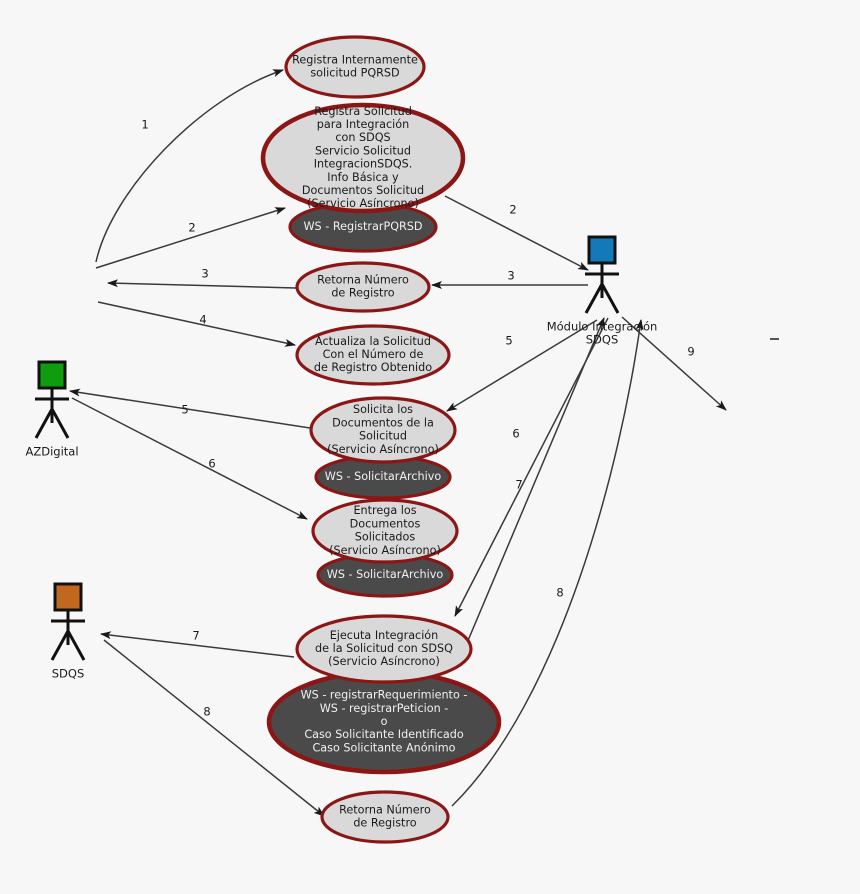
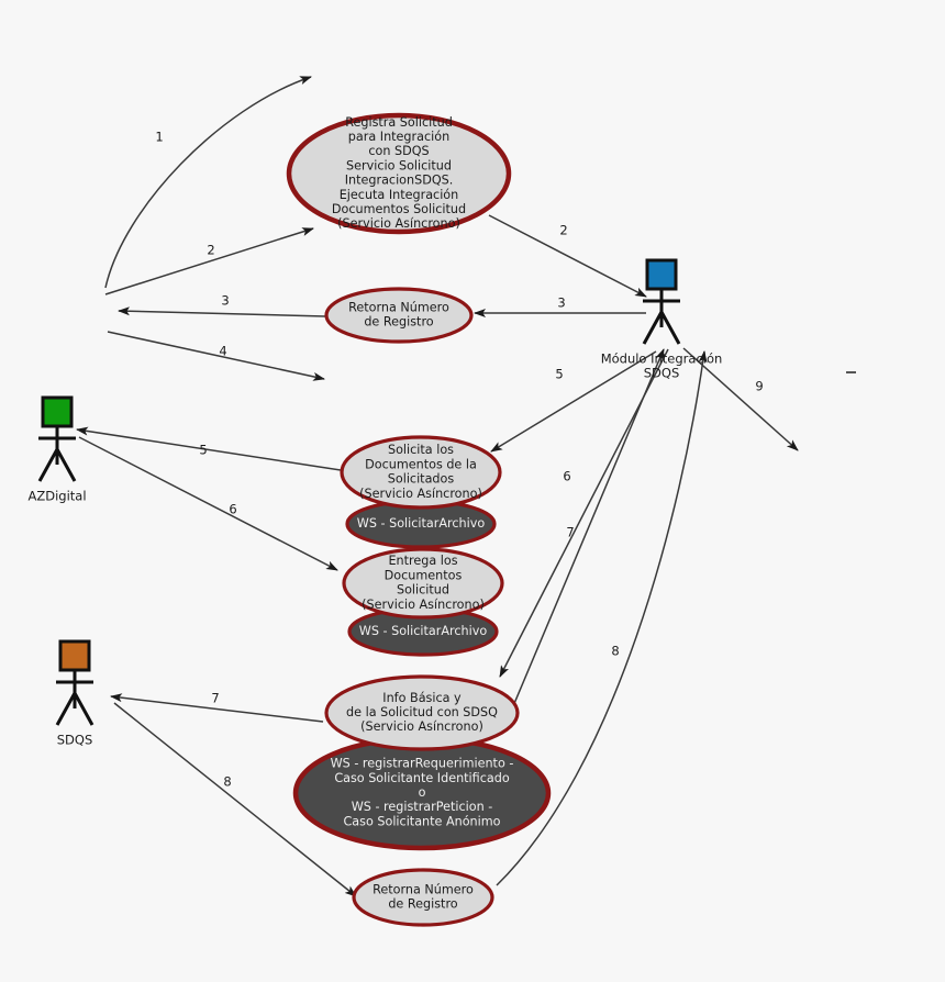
  1
  2
  2
  3
  3
  4
  5
  5
  6
  6
  7
  7
  8
  8
  9
- Registra Internamente
- solicitud PQRSD
- WS - RegistrarPQRSD
  Registra Solicitud
  para Integración
  con SDQS
  Servicio Solicitud
  IntegracionSDQS.
- Info Básica y
+ Ejecuta Integración
  Documentos Solicitud
  (Servicio Asíncrono)
  Retorna Número
  de Registro
- Actualiza la Solicitud
- Con el Número de
- de Registro Obtenido
  WS - SolicitarArchivo
  Solicita los
  Documentos de la
- Solicitud
+ Solicitados
  (Servicio Asíncrono)
  WS - SolicitarArchivo
  Entrega los
  Documentos
- Solicitados
+ Solicitud
  (Servicio Asíncrono)
  WS - registrarRequerimiento -
- WS - registrarPeticion -
+ Caso Solicitante Identificado
  o
- Caso Solicitante Identificado
+ WS - registrarPeticion -
  Caso Solicitante Anónimo
- Ejecuta Integración
+ Info Básica y
  de la Solicitud con SDSQ
  (Servicio Asíncrono)
  Retorna Número
  de Registro
  AZDigital
  SDQS
  Módulo Integración
  SDQS
